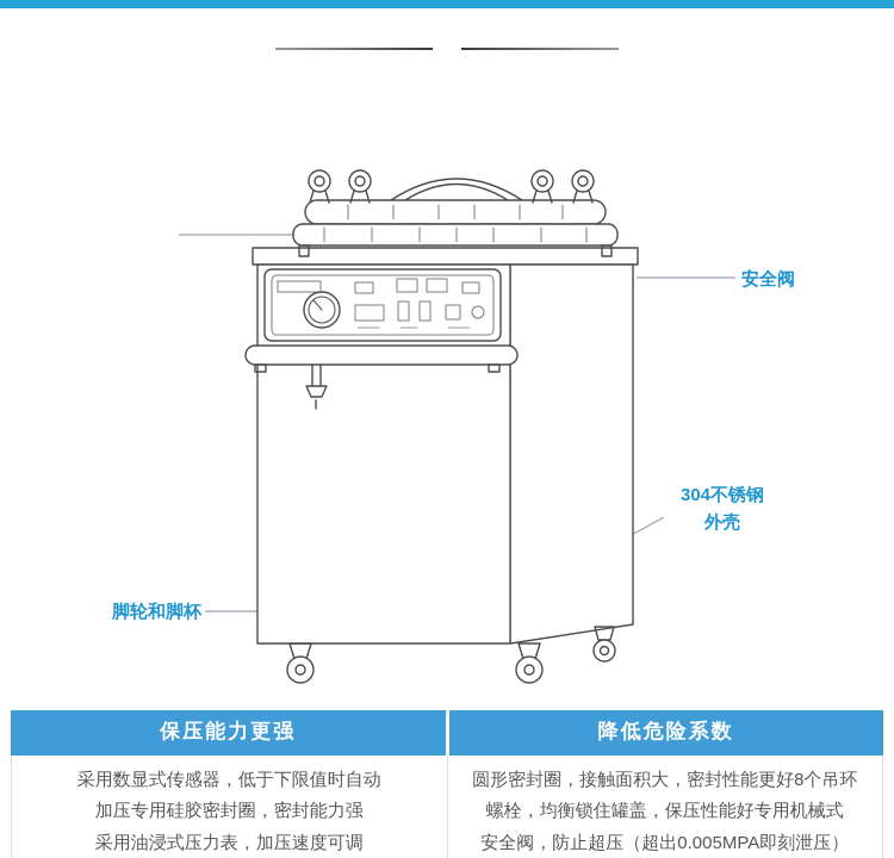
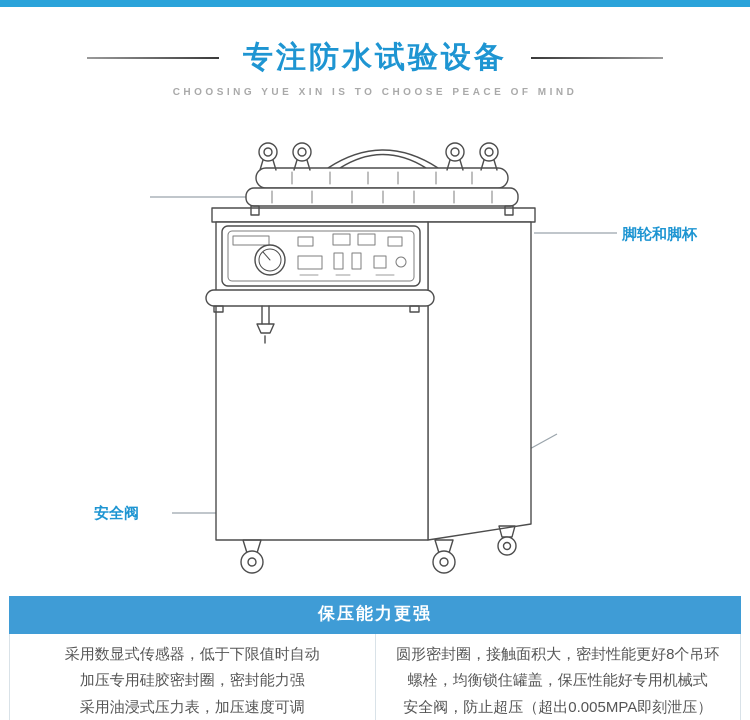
+ 专注防水试验设备
+ CHOOSING YUE XIN IS TO CHOOSE PEACE OF MIND
- 安全阀
+ 脚轮和脚杯
- 304不锈钢
- 外壳
- 脚轮和脚杯
+ 安全阀
  保压能力更强
- 降低危险系数
  采用数显式传感器，低于下限值时自动
  加压专用硅胶密封圈，密封能力强
  采用油浸式压力表，加压速度可调
  圆形密封圈，接触面积大，密封性能更好8个吊环
  螺栓，均衡锁住罐盖，保压性能好专用机械式
  安全阀，防止超压（超出0.005MPA即刻泄压）
